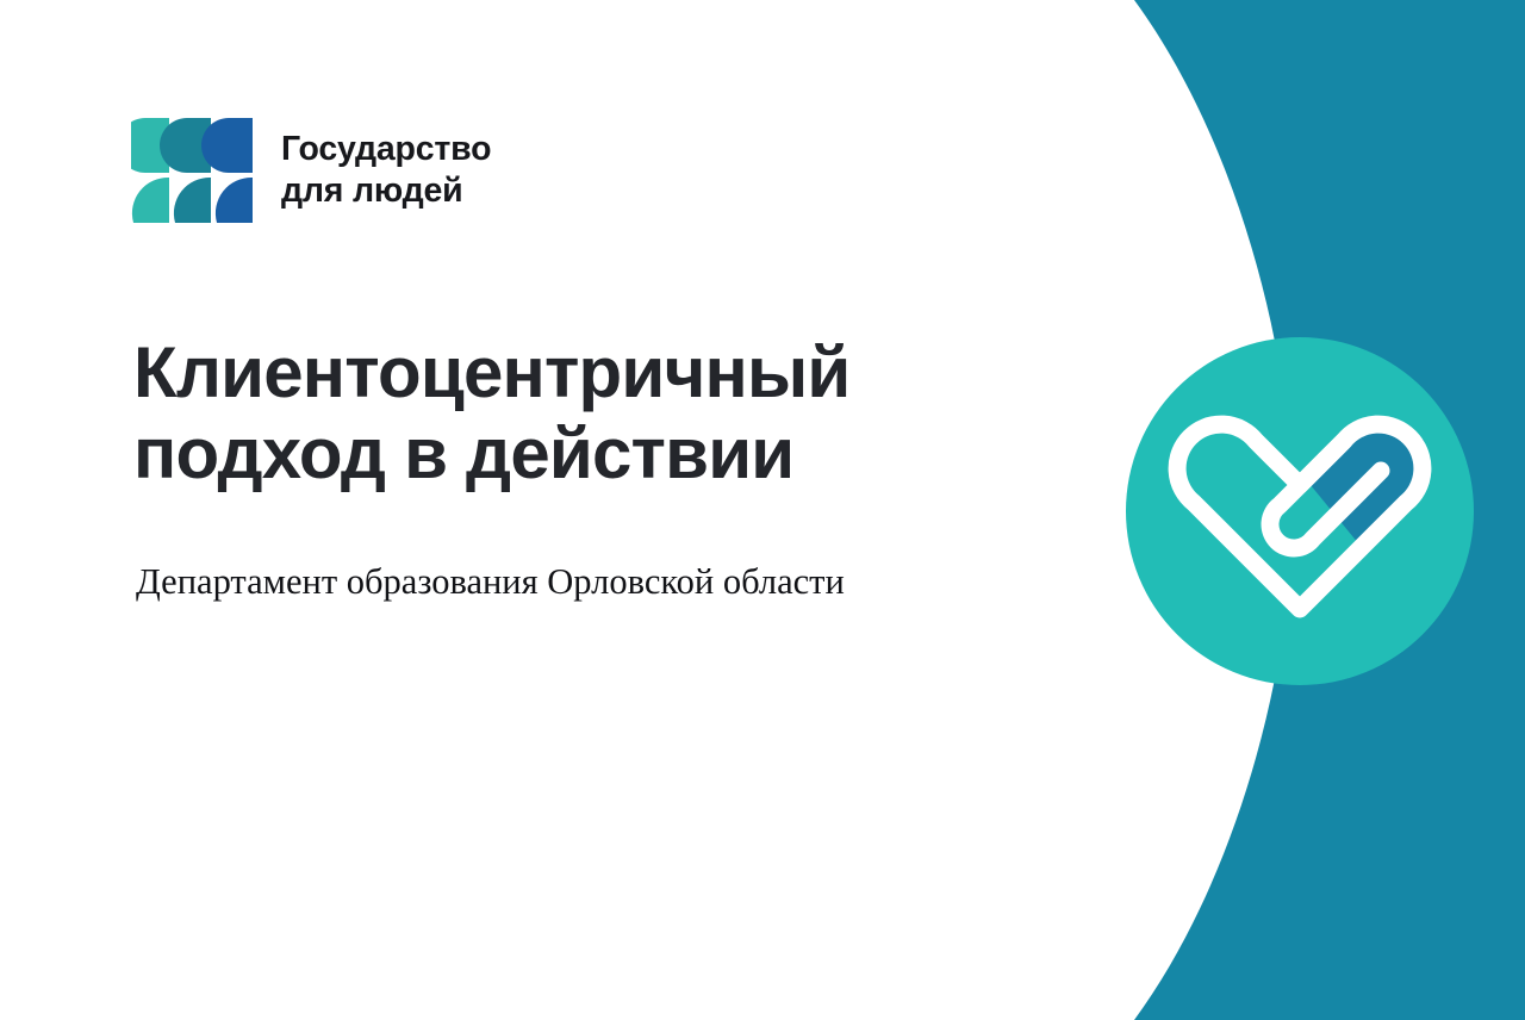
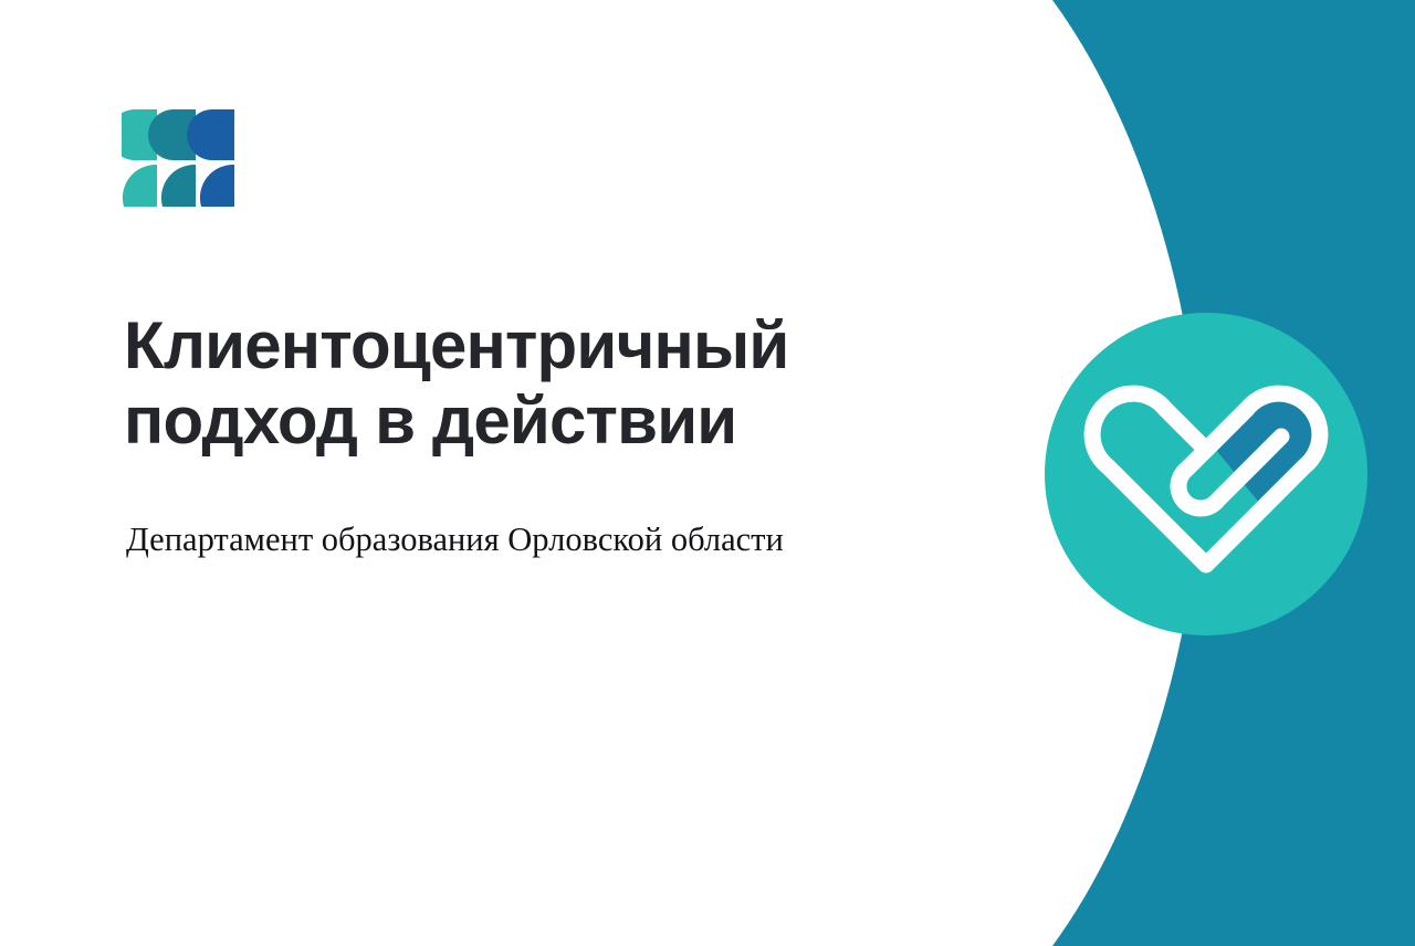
- Государство
- для людей
  Клиентоцентричный
  подход в действии
  Департамент образования Орловской области
